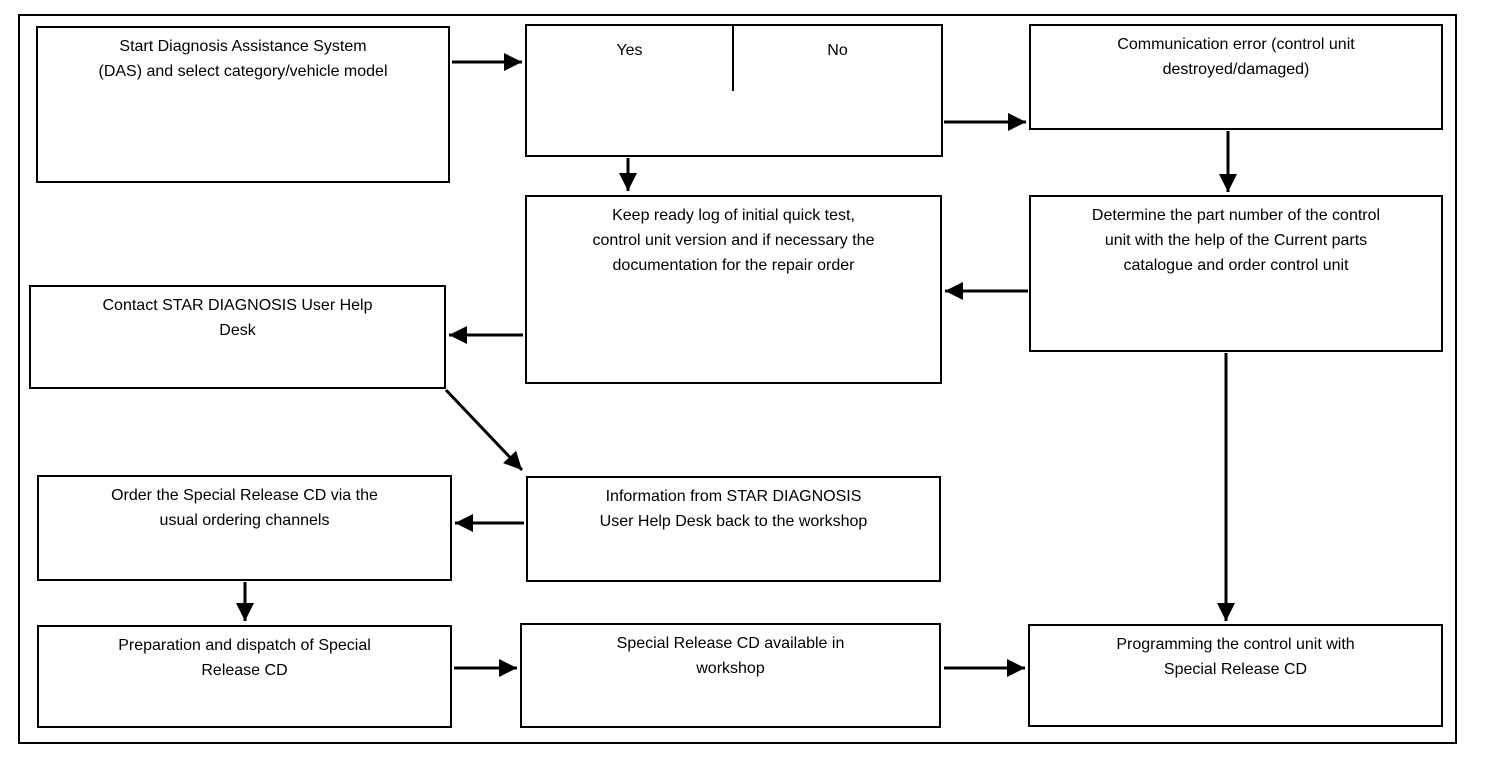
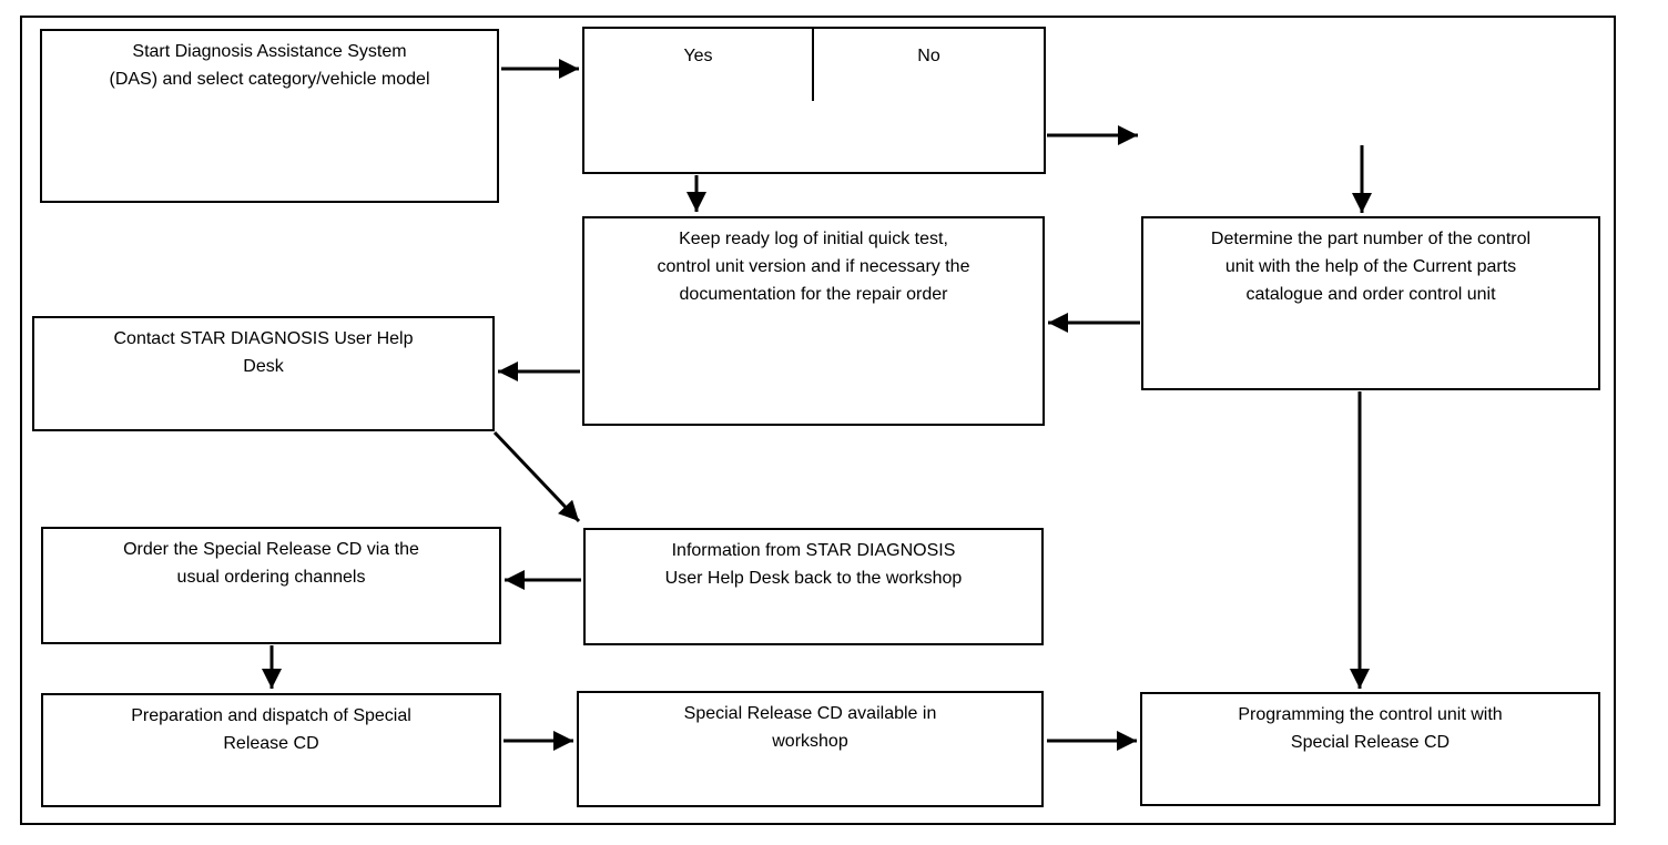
  Start Diagnosis Assistance System
  (DAS) and select category/vehicle model
  Yes
  No
- Communication error (control unit
- destroyed/damaged)
  Keep ready log of initial quick test,
  control unit version and if necessary the
  documentation for the repair order
  Determine the part number of the control
  unit with the help of the Current parts
  catalogue and order control unit
  Contact STAR DIAGNOSIS User Help
  Desk
  Information from STAR DIAGNOSIS
  User Help Desk back to the workshop
  Order the Special Release CD via the
  usual ordering channels
  Preparation and dispatch of Special
  Release CD
  Special Release CD available in
  workshop
  Programming the control unit with
  Special Release CD
